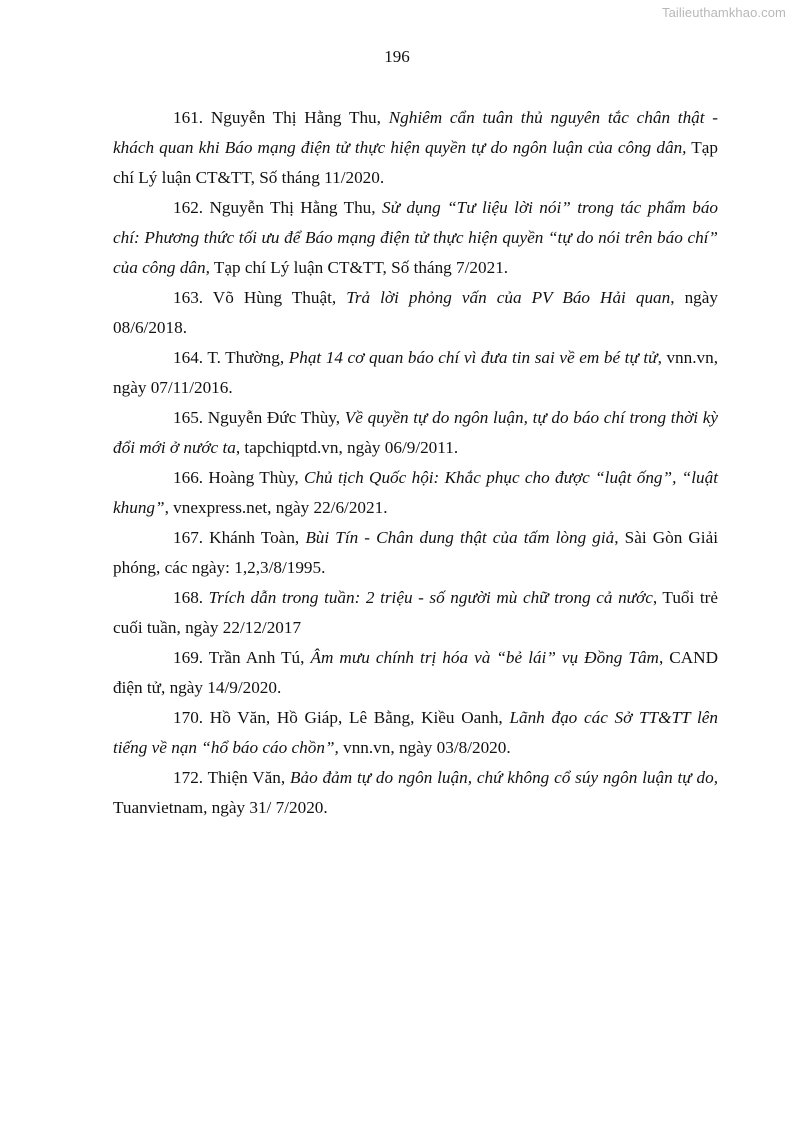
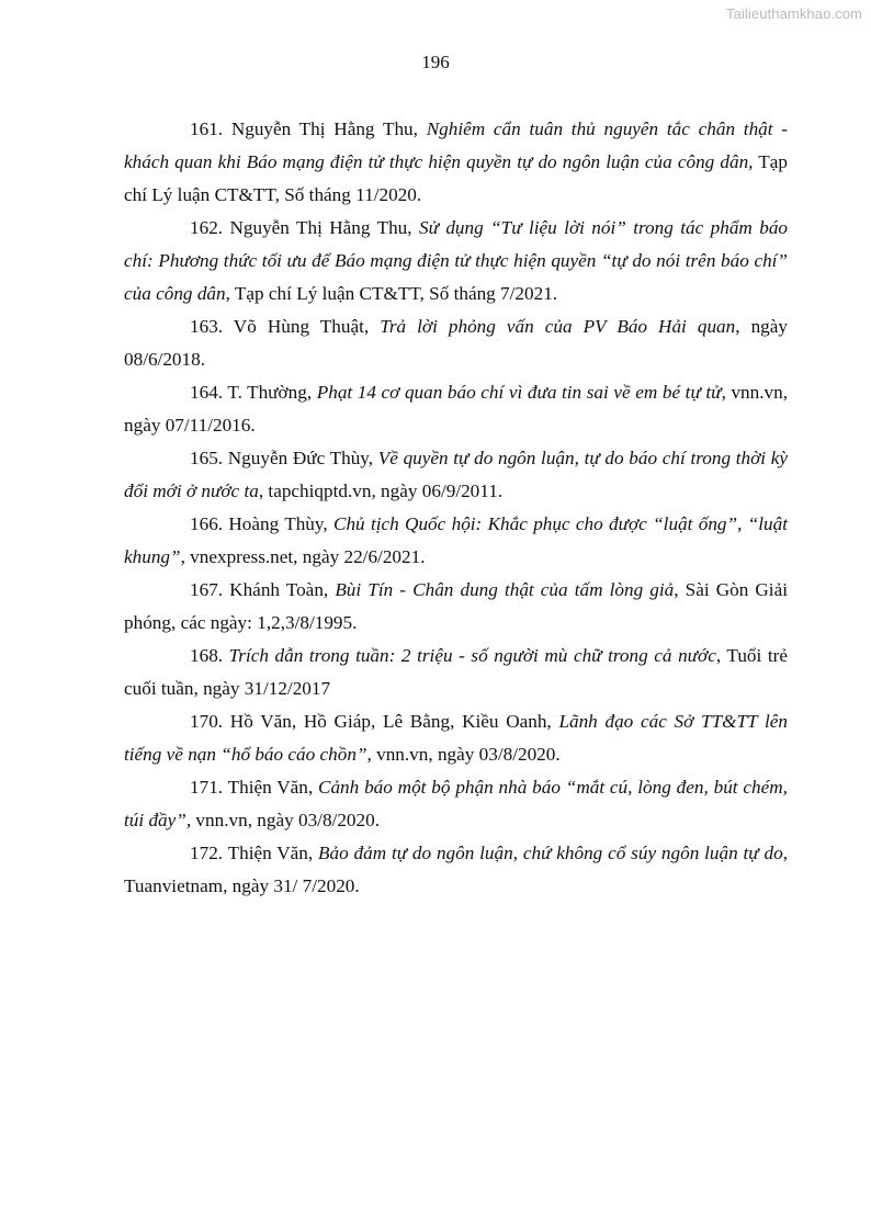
  Tailieuthamkhao.com
  196
  161. Nguyễn Thị Hằng Thu, Nghiêm cẩn tuân thủ nguyên tắc chân thật - khách quan khi Báo mạng điện tử thực hiện quyền tự do ngôn luận của công dân, Tạp chí Lý luận CT&TT, Số tháng 11/2020.
  162. Nguyễn Thị Hằng Thu, Sử dụng “Tư liệu lời nói” trong tác phẩm báo chí: Phương thức tối ưu để Báo mạng điện tử thực hiện quyền “tự do nói trên báo chí” của công dân, Tạp chí Lý luận CT&TT, Số tháng 7/2021.
  163. Võ Hùng Thuật, Trả lời phỏng vấn của PV Báo Hải quan, ngày 08/6/2018.
  164. T. Thường, Phạt 14 cơ quan báo chí vì đưa tin sai về em bé tự tử, vnn.vn, ngày 07/11/2016.
  165. Nguyễn Đức Thùy, Về quyền tự do ngôn luận, tự do báo chí trong thời kỳ đổi mới ở nước ta, tapchiqptd.vn, ngày 06/9/2011.
  166. Hoàng Thùy, Chủ tịch Quốc hội: Khắc phục cho được “luật ống”, “luật khung”, vnexpress.net, ngày 22/6/2021.
  167. Khánh Toàn, Bùi Tín - Chân dung thật của tấm lòng giả, Sài Gòn Giải phóng, các ngày: 1,2,3/8/1995.
- 168. Trích dẫn trong tuần: 2 triệu - số người mù chữ trong cả nước, Tuổi trẻ cuối tuần, ngày 22/12/2017
+ 168. Trích dẫn trong tuần: 2 triệu - số người mù chữ trong cả nước, Tuổi trẻ cuối tuần, ngày 31/12/2017
- 169. Trần Anh Tú, Âm mưu chính trị hóa và “bẻ lái” vụ Đồng Tâm, CAND điện tử, ngày 14/9/2020.
  170. Hồ Văn, Hồ Giáp, Lê Bằng, Kiều Oanh, Lãnh đạo các Sở TT&TT lên tiếng về nạn “hổ báo cáo chồn”, vnn.vn, ngày 03/8/2020.
+ 171. Thiện Văn, Cảnh báo một bộ phận nhà báo “mắt cú, lòng đen, bút chém, túi đầy”, vnn.vn, ngày 03/8/2020.
  172. Thiện Văn, Bảo đảm tự do ngôn luận, chứ không cổ súy ngôn luận tự do, Tuanvietnam, ngày 31/ 7/2020.
